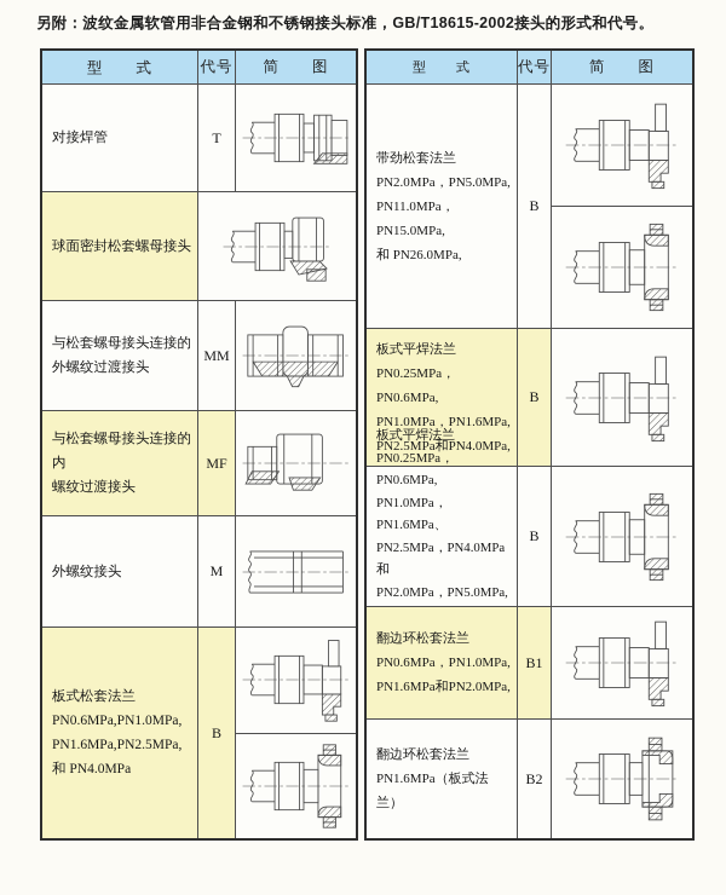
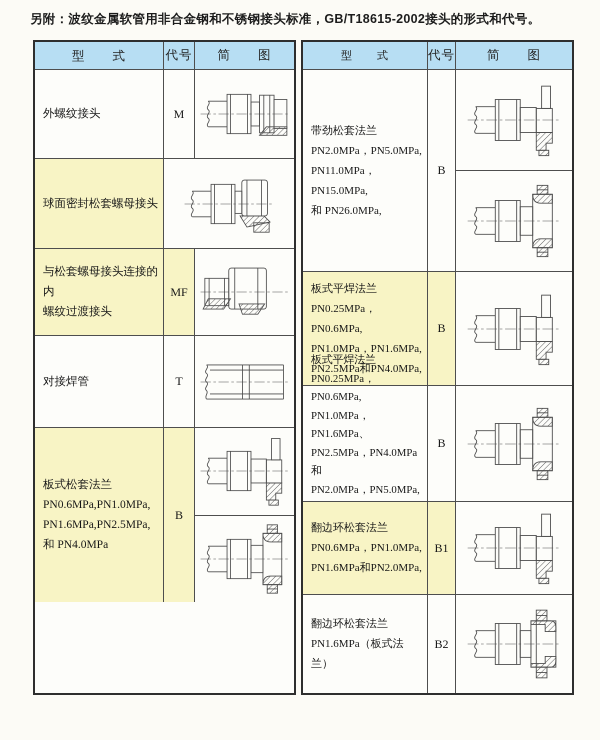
  另附：波纹金属软管用非合金钢和不锈钢接头标准，GB/T18615-2002接头的形式和代号。
  型 式
  代号
  简 图
- 对接焊管
+ 外螺纹接头
- T
+ M
  球面密封松套螺母接头
- 与松套螺母接头连接的
- 外螺纹过渡接头
- MM
  与松套螺母接头连接的内
  螺纹过渡接头
  MF
- 外螺纹接头
+ 对接焊管
- M
+ T
  板式松套法兰
  PN0.6MPa,PN1.0MPa,
  PN1.6MPa,PN2.5MPa,
  和 PN4.0MPa
  B
  型 式
  代号
  简 图
  带劲松套法兰
  PN2.0MPa，PN5.0MPa,
  PN11.0MPa，PN15.0MPa,
  和 PN26.0MPa,
  B
  板式平焊法兰
  PN0.25MPa，PN0.6MPa,
  PN1.0MPa，PN1.6MPa,
  PN2.5MPa和PN4.0MPa,
  B
  板式平焊法兰
  PN0.25MPa，PN0.6MPa,
  PN1.0MPa，PN1.6MPa、
  PN2.5MPa，PN4.0MPa和
  PN2.0MPa，PN5.0MPa,
  B
  翻边环松套法兰
  PN0.6MPa，PN1.0MPa,
  PN1.6MPa和PN2.0MPa,
  B1
  翻边环松套法兰
  PN1.6MPa（板式法兰）
  B2
